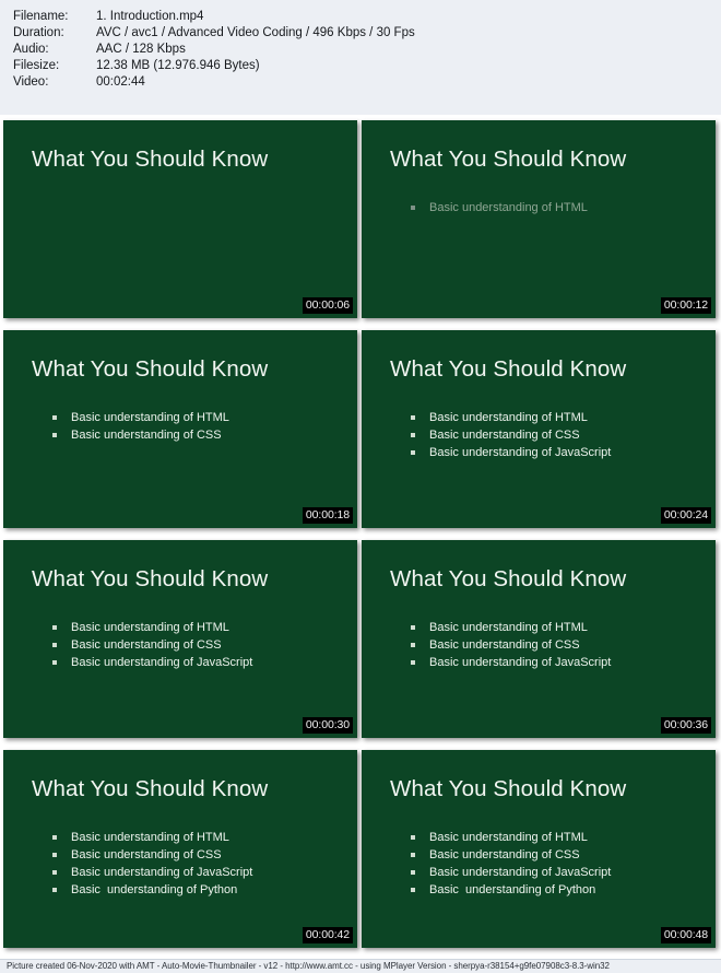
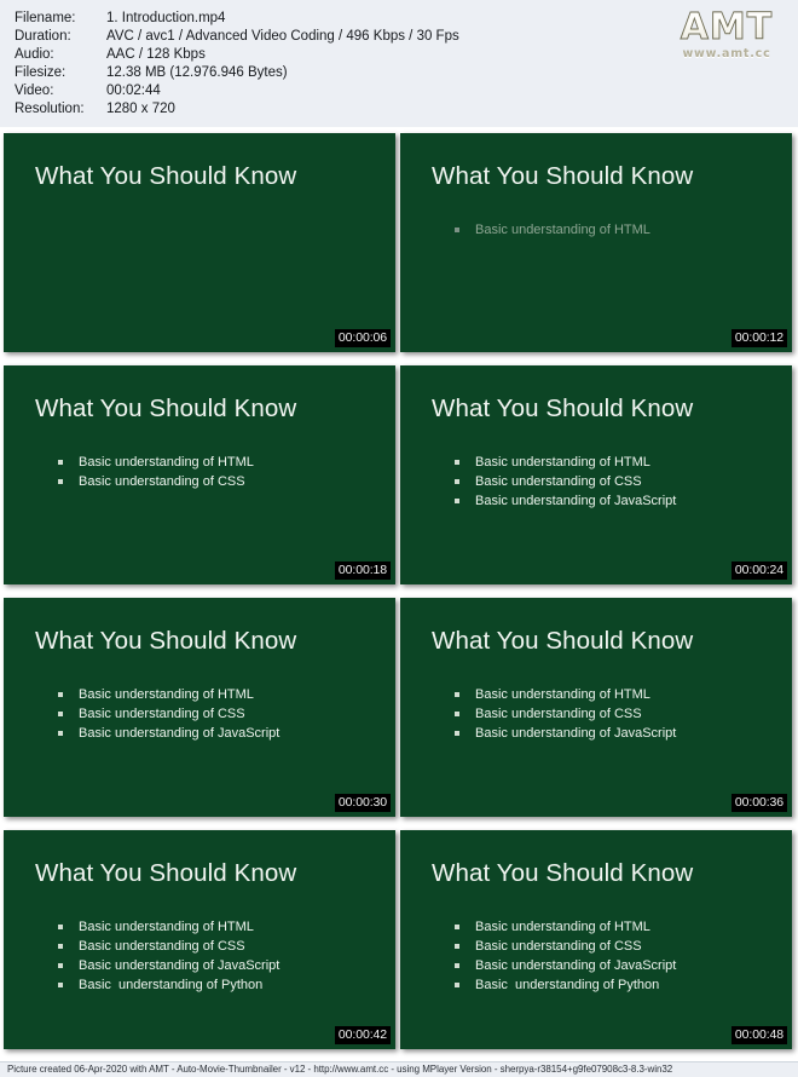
  Filename:	1. Introduction.mp4
  Duration:	AVC / avc1 / Advanced Video Coding / 496 Kbps / 30 Fps
  Audio:	AAC / 128 Kbps
  Filesize:	12.38 MB (12.976.946 Bytes)
  Video:	00:02:44
+ Resolution:	1280 x 720
+ AMT
+ www.amt.cc
  What You Should Know
  00:00:06
  What You Should Know
  Basic understanding of HTML
  00:00:12
  What You Should Know
  Basic understanding of HTML
  Basic understanding of CSS
  00:00:18
  What You Should Know
  Basic understanding of HTML
  Basic understanding of CSS
  Basic understanding of JavaScript
  00:00:24
  What You Should Know
  Basic understanding of HTML
  Basic understanding of CSS
  Basic understanding of JavaScript
  00:00:30
  What You Should Know
  Basic understanding of HTML
  Basic understanding of CSS
  Basic understanding of JavaScript
  00:00:36
  What You Should Know
  Basic understanding of HTML
  Basic understanding of CSS
  Basic understanding of JavaScript
  Basic understanding of Python
  00:00:42
  What You Should Know
  Basic understanding of HTML
  Basic understanding of CSS
  Basic understanding of JavaScript
  Basic understanding of Python
  00:00:48
- Picture created 06-Nov-2020 with AMT - Auto-Movie-Thumbnailer - v12 - http://www.amt.cc - using MPlayer Version - sherpya-r38154+g9fe07908c3-8.3-win32
+ Picture created 06-Apr-2020 with AMT - Auto-Movie-Thumbnailer - v12 - http://www.amt.cc - using MPlayer Version - sherpya-r38154+g9fe07908c3-8.3-win32
